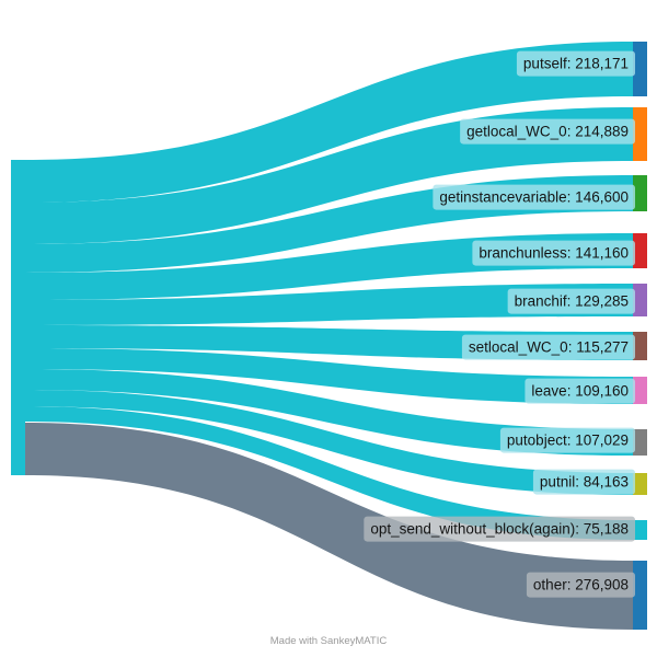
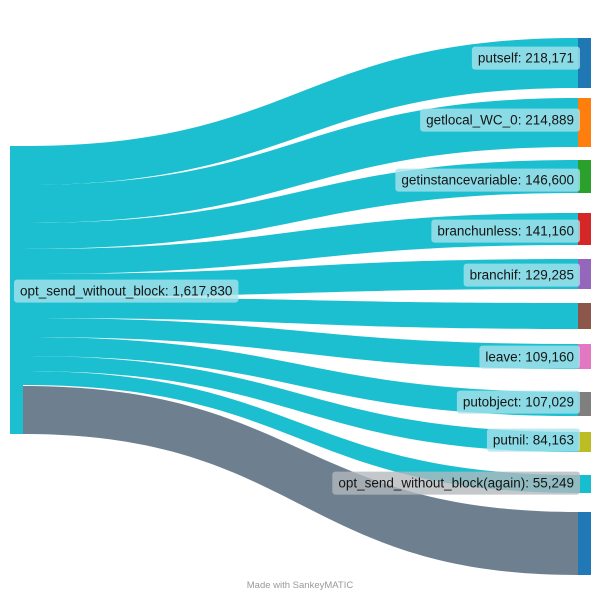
+ opt_send_without_block: 1,617,830
  putself: 218,171
  getlocal_WC_0: 214,889
  getinstancevariable: 146,600
  branchunless: 141,160
  branchif: 129,285
- setlocal_WC_0: 115,277
  leave: 109,160
  putobject: 107,029
  putnil: 84,163
- opt_send_without_block(again): 75,188
+ opt_send_without_block(again): 55,249
- other: 276,908
  Made with SankeyMATIC
